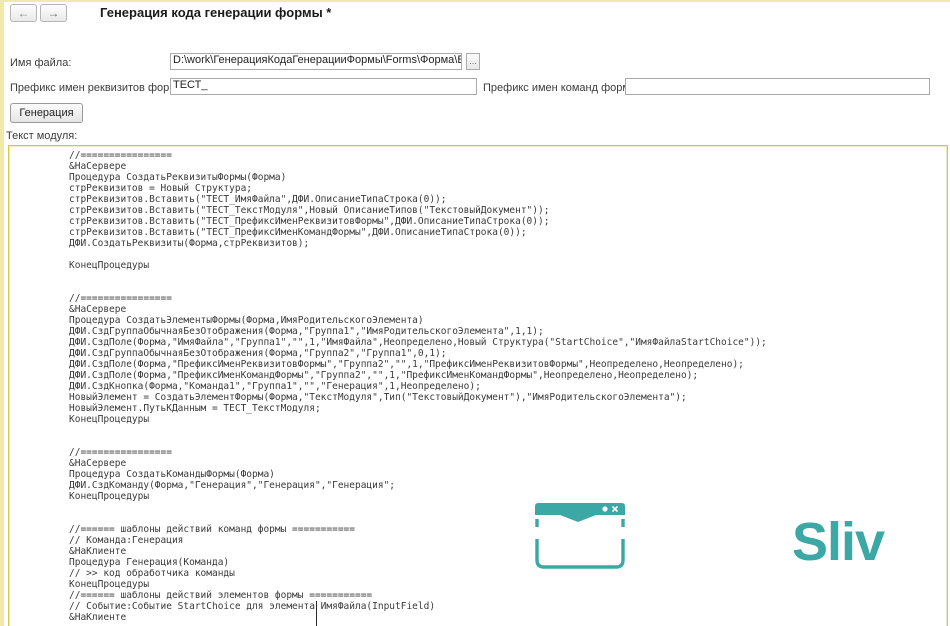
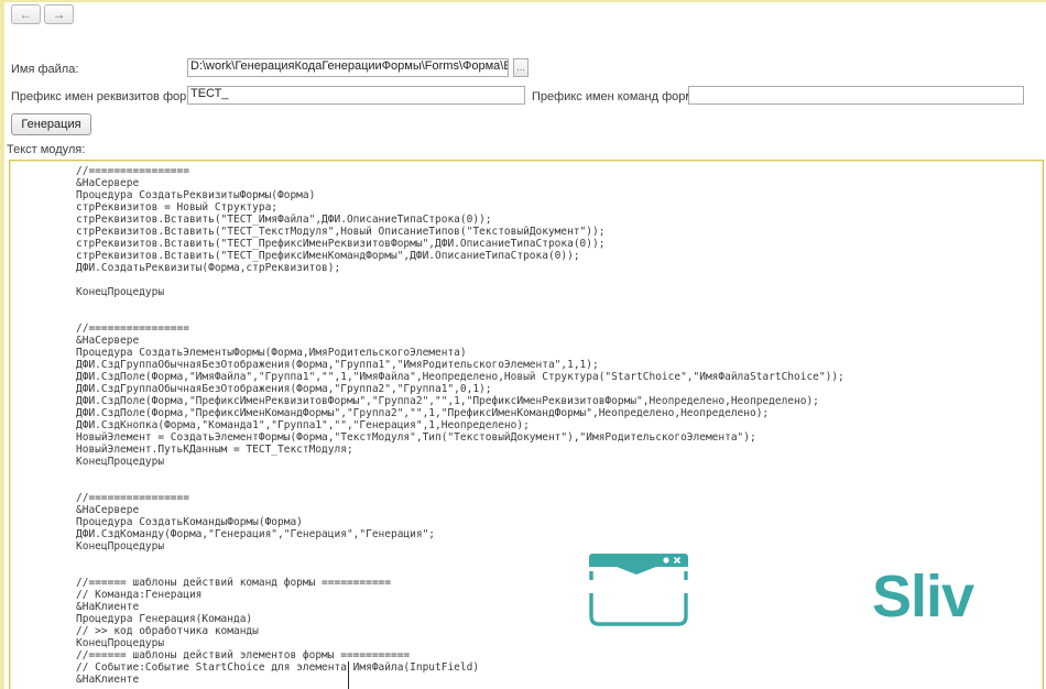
  ←
  →
- Генерация кода генерации формы *
  Имя файла:
  D:\work\ГенерацияКодаГенерацииФормы\Forms\Форма\E
  ...
  Префикс имен реквизитов фор
  ТЕСТ_
  Префикс имен команд фор
  Генерация
  Текст модуля:
  //================
  &НаСервере
  Процедура СоздатьРеквизитыФормы(Форма)
  стрРеквизитов = Новый Структура;
  стрРеквизитов.Вставить("ТЕСТ_ИмяФайла",ДФИ.ОписаниеТипаСтрока(0));
  стрРеквизитов.Вставить("ТЕСТ_ТекстМодуля",Новый ОписаниеТипов("ТекстовыйДокумент"));
  стрРеквизитов.Вставить("ТЕСТ_ПрефиксИменРеквизитовФормы",ДФИ.ОписаниеТипаСтрока(0));
  стрРеквизитов.Вставить("ТЕСТ_ПрефиксИменКомандФормы",ДФИ.ОписаниеТипаСтрока(0));
  ДФИ.СоздатьРеквизиты(Форма,стрРеквизитов);
  КонецПроцедуры
  //================
  &НаСервере
  Процедура СоздатьЭлементыФормы(Форма,ИмяРодительскогоЭлемента)
  ДФИ.СздГруппаОбычнаяБезОтображения(Форма,"Группа1","ИмяРодительскогоЭлемента",1,1);
  ДФИ.СздПоле(Форма,"ИмяФайла","Группа1","",1,"ИмяФайла",Неопределено,Новый Структура("StartChoice","ИмяФайлаStartChoice"));
  ДФИ.СздГруппаОбычнаяБезОтображения(Форма,"Группа2","Группа1",0,1);
  ДФИ.СздПоле(Форма,"ПрефиксИменРеквизитовФормы","Группа2","",1,"ПрефиксИменРеквизитовФормы",Неопределено,Неопределено);
  ДФИ.СздПоле(Форма,"ПрефиксИменКомандФормы","Группа2","",1,"ПрефиксИменКомандФормы",Неопределено,Неопределено);
  ДФИ.СздКнопка(Форма,"Команда1","Группа1","","Генерация",1,Неопределено);
  НовыйЭлемент = СоздатьЭлементФормы(Форма,"ТекстМодуля",Тип("ТекстовыйДокумент"),"ИмяРодительскогоЭлемента");
  НовыйЭлемент.ПутьКДанным = ТЕСТ_ТекстМодуля;
  КонецПроцедуры
  //================
  &НаСервере
  Процедура СоздатьКомандыФормы(Форма)
  ДФИ.СздКоманду(Форма,"Генерация","Генерация","Генерация";
  КонецПроцедуры
  //====== шаблоны действий команд формы ===========
  // Команда:Генерация
  &НаКлиенте
  Процедура Генерация(Команда)
  // >> код обработчика команды
  КонецПроцедуры
  //====== шаблоны действий элементов формы ===========
  // Событие:Событие StartChoice для элемента ИмяФайла(InputField)
  &НаКлиенте
  Sliv
